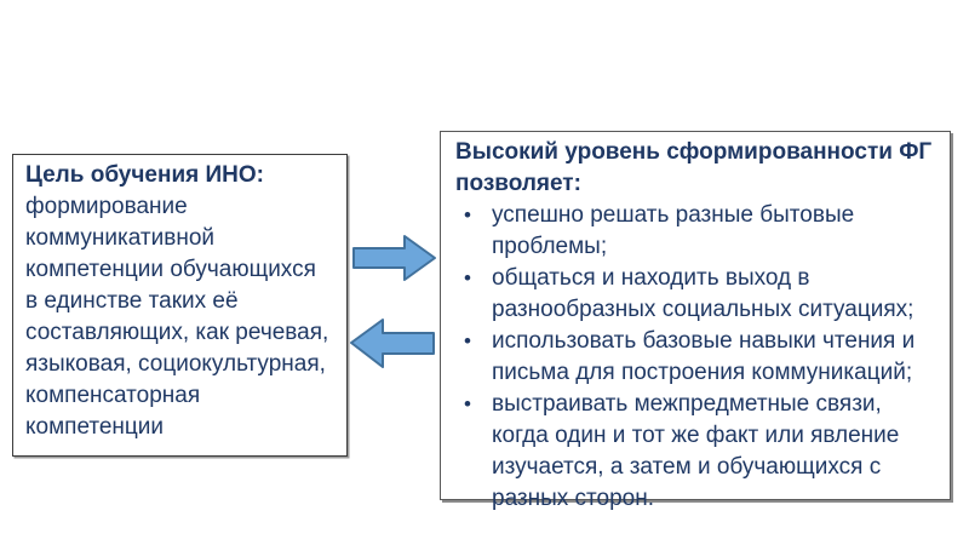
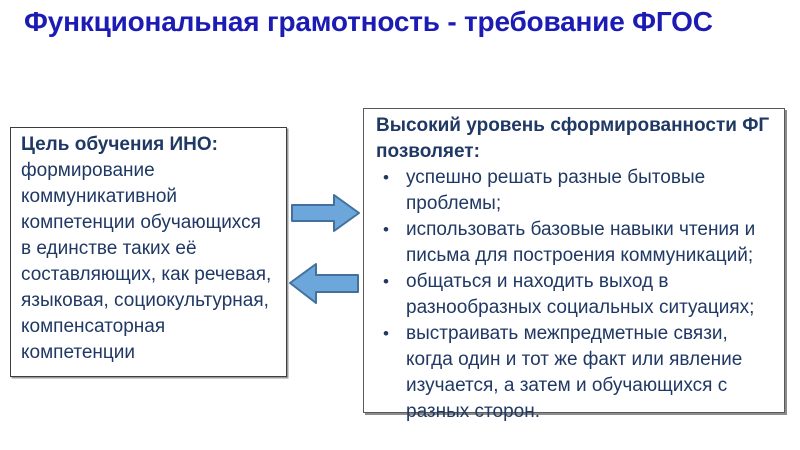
+ Функциональная грамотность - требование ФГОС
  Цель обучения ИНО: формирование коммуникативной компетенции обучающихся в единстве таких её составляющих, как речевая, языковая, социокультурная, компенсаторная компетенции
  Высокий уровень сформированности ФГ позволяет:
  •
  успешно решать разные бытовые проблемы;
  •
- общаться и находить выход в разнообразных социальных ситуациях;
+ использовать базовые навыки чтения и письма для построения коммуникаций;
  •
- использовать базовые навыки чтения и письма для построения коммуникаций;
+ общаться и находить выход в разнообразных социальных ситуациях;
  •
  выстраивать межпредметные связи, когда один и тот же факт или явление изучается, а затем и обучающихся с разных сторон.
